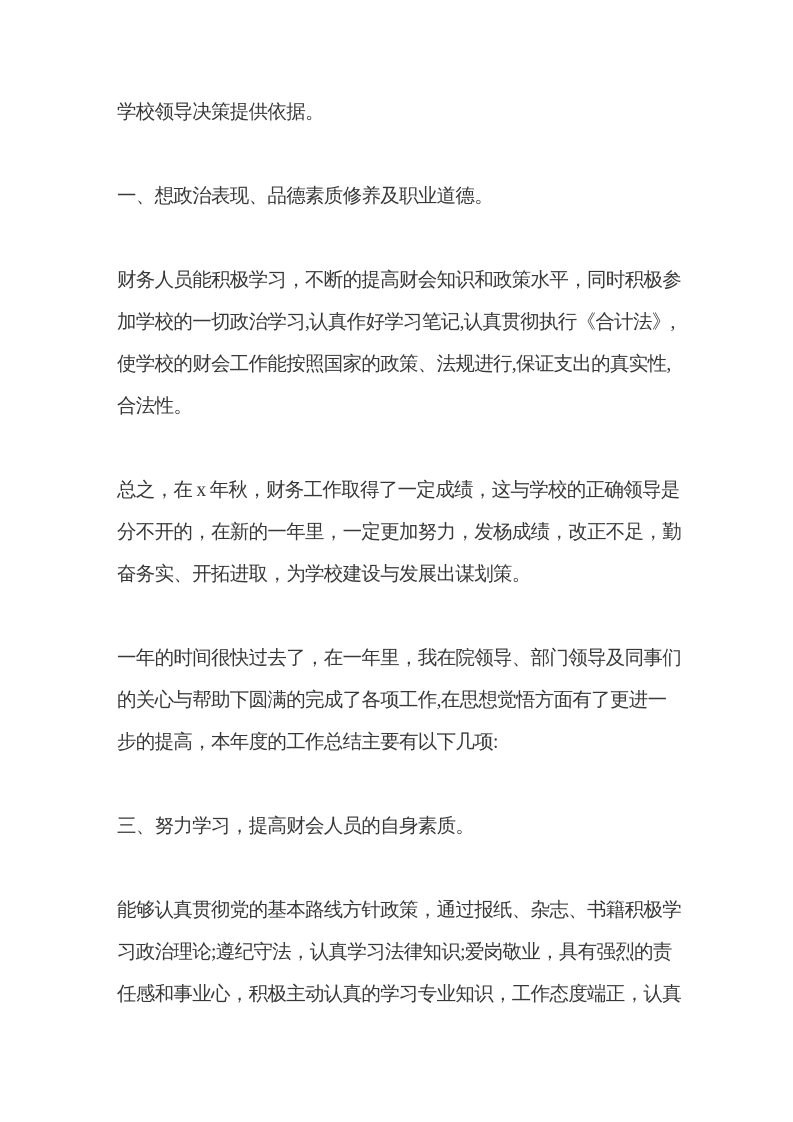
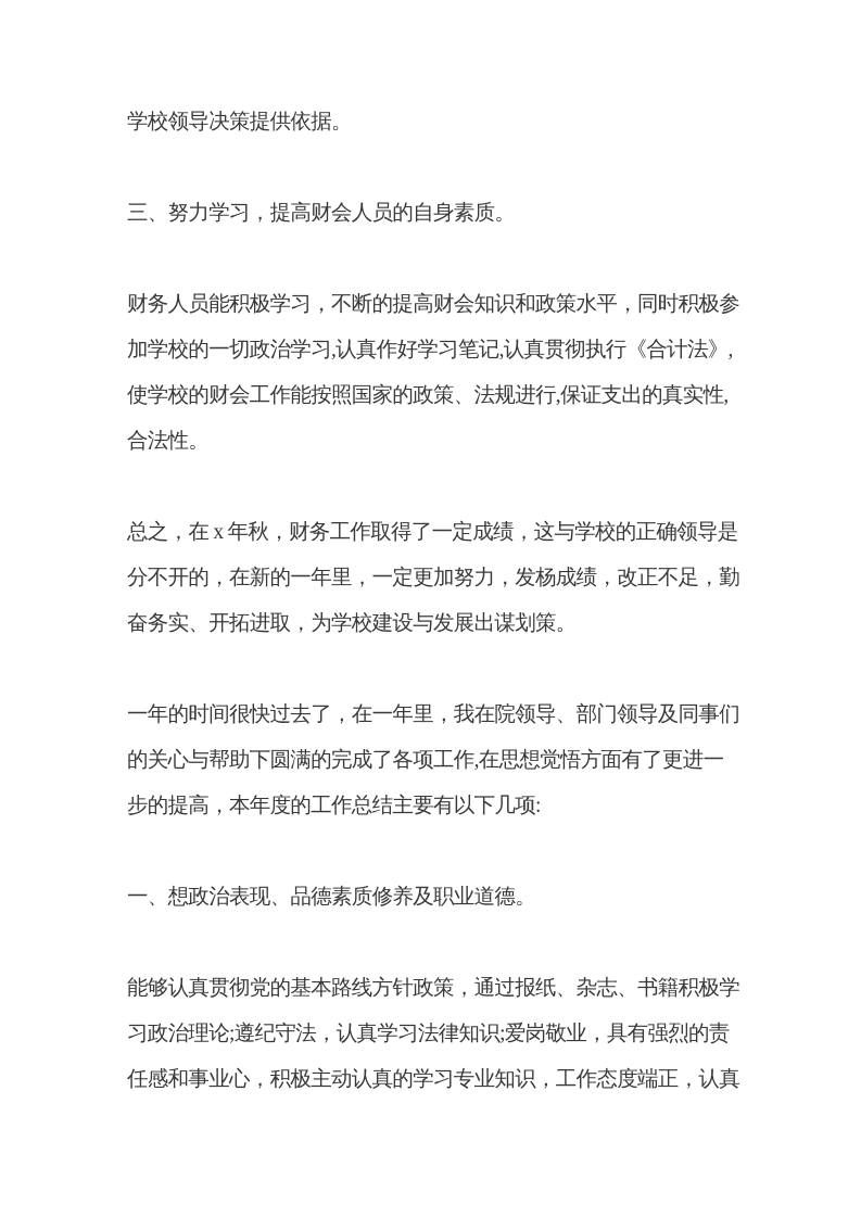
  学校领导决策提供依据。
- 一、想政治表现、品德素质修养及职业道德。
+ 三、努力学习，提高财会人员的自身素质。
  财务人员能积极学习，不断的提高财会知识和政策水平，同时积极参
  加学校的一切政治学习,认真作好学习笔记,认真贯彻执行《合计法》,
  使学校的财会工作能按照国家的政策、法规进行,保证支出的真实性,
  合法性。
  总之，在 x 年秋，财务工作取得了一定成绩，这与学校的正确领导是
  分不开的，在新的一年里，一定更加努力，发杨成绩，改正不足，勤
  奋务实、开拓进取，为学校建设与发展出谋划策。
  一年的时间很快过去了，在一年里，我在院领导、部门领导及同事们
  的关心与帮助下圆满的完成了各项工作,在思想觉悟方面有了更进一
  步的提高，本年度的工作总结主要有以下几项:
- 三、努力学习，提高财会人员的自身素质。
+ 一、想政治表现、品德素质修养及职业道德。
  能够认真贯彻党的基本路线方针政策，通过报纸、杂志、书籍积极学
  习政治理论;遵纪守法，认真学习法律知识;爱岗敬业，具有强烈的责
  任感和事业心，积极主动认真的学习专业知识，工作态度端正，认真
